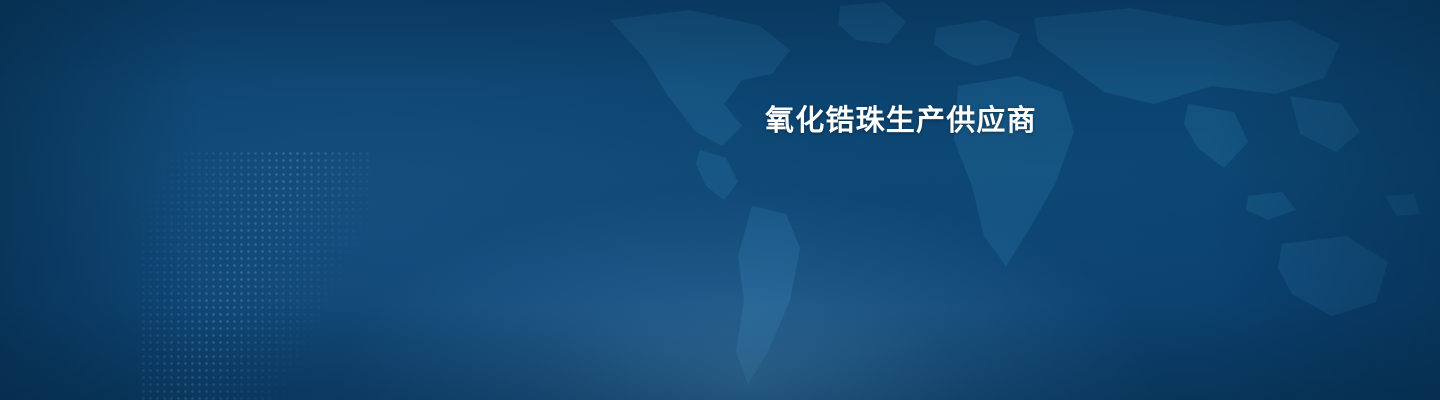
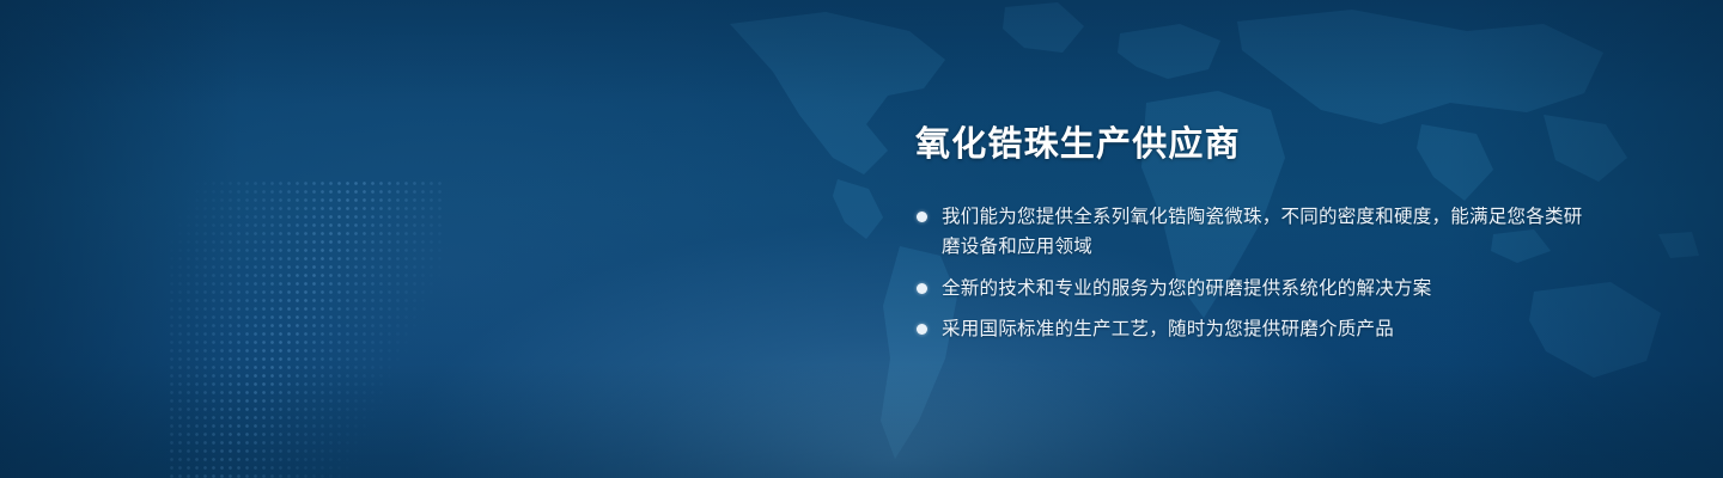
  氧化锆珠生产供应商
+ 我们能为您提供全系列氧化锆陶瓷微珠，不同的密度和硬度，能满足您各类研磨设备和应用领域
+ 全新的技术和专业的服务为您的研磨提供系统化的解决方案
+ 采用国际标准的生产工艺，随时为您提供研磨介质产品
